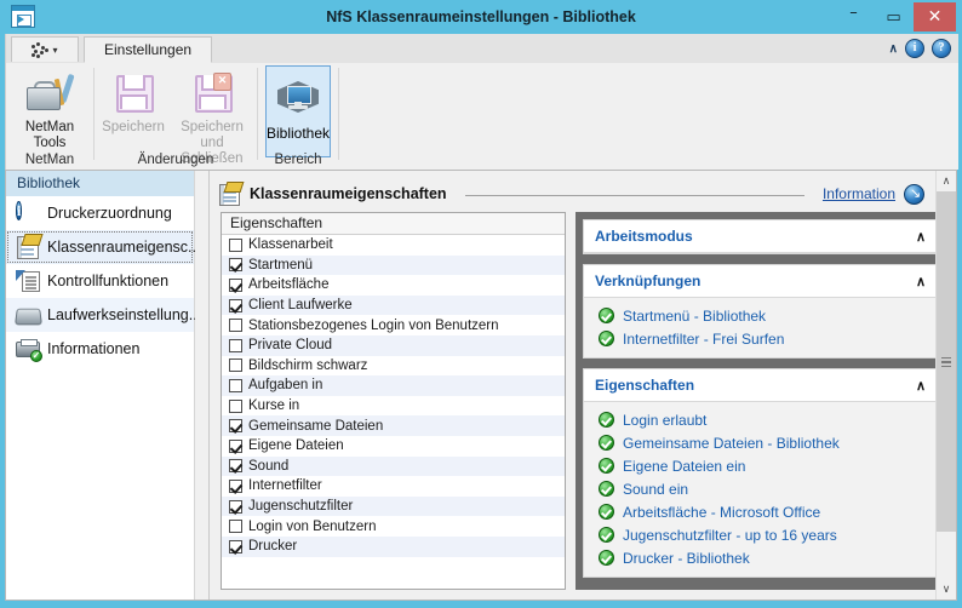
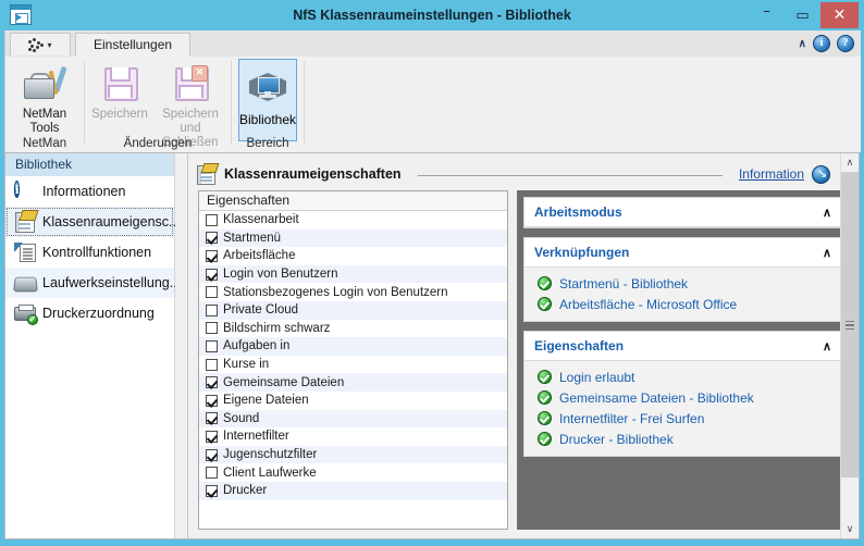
  NfS Klassenraumeinstellungen - Bibliothek
  –
  ▭
  ✕
  ▾
  Einstellungen
  ∧
  i
  ?
  NetMan
  Tools
  NetMan
  Speichern
  ✕
  Speichern
  und Schließen
  Änderungen
  Bibliothek
  Bereich
  Bibliothek
  i
- Druckerzuordnung
+ Informationen
  Klassenraumeigensc.
  Kontrollfunktionen
  Laufwerkseinstellung.
  ✓
- Informationen
+ Druckerzuordnung
  Klassenraumeigenschaften
  Information
  ↘
  Eigenschaften
  Klassenarbeit
  Startmenü
  Arbeitsfläche
- Client Laufwerke
+ Login von Benutzern
  Stationsbezogenes Login von Benutzern
  Private Cloud
  Bildschirm schwarz
  Aufgaben in
  Kurse in
  Gemeinsame Dateien
  Eigene Dateien
  Sound
  Internetfilter
  Jugenschutzfilter
- Login von Benutzern
+ Client Laufwerke
  Drucker
  Arbeitsmodus
  ∧
  Verknüpfungen
  ∧
  Startmenü - Bibliothek
- Internetfilter - Frei Surfen
+ Arbeitsfläche - Microsoft Office
  Eigenschaften
  ∧
  Login erlaubt
  Gemeinsame Dateien - Bibliothek
- Eigene Dateien ein
- Sound ein
- Arbeitsfläche - Microsoft Office
+ Internetfilter - Frei Surfen
- Jugenschutzfilter - up to 16 years
  Drucker - Bibliothek
  ∧
  ∨
